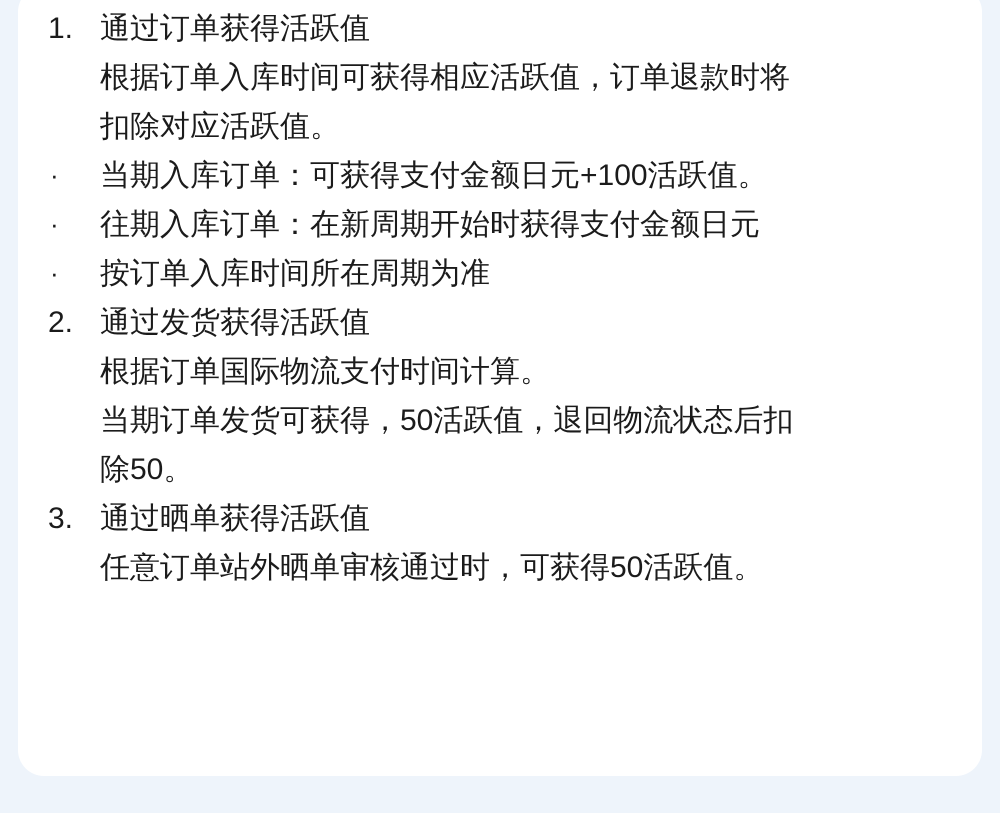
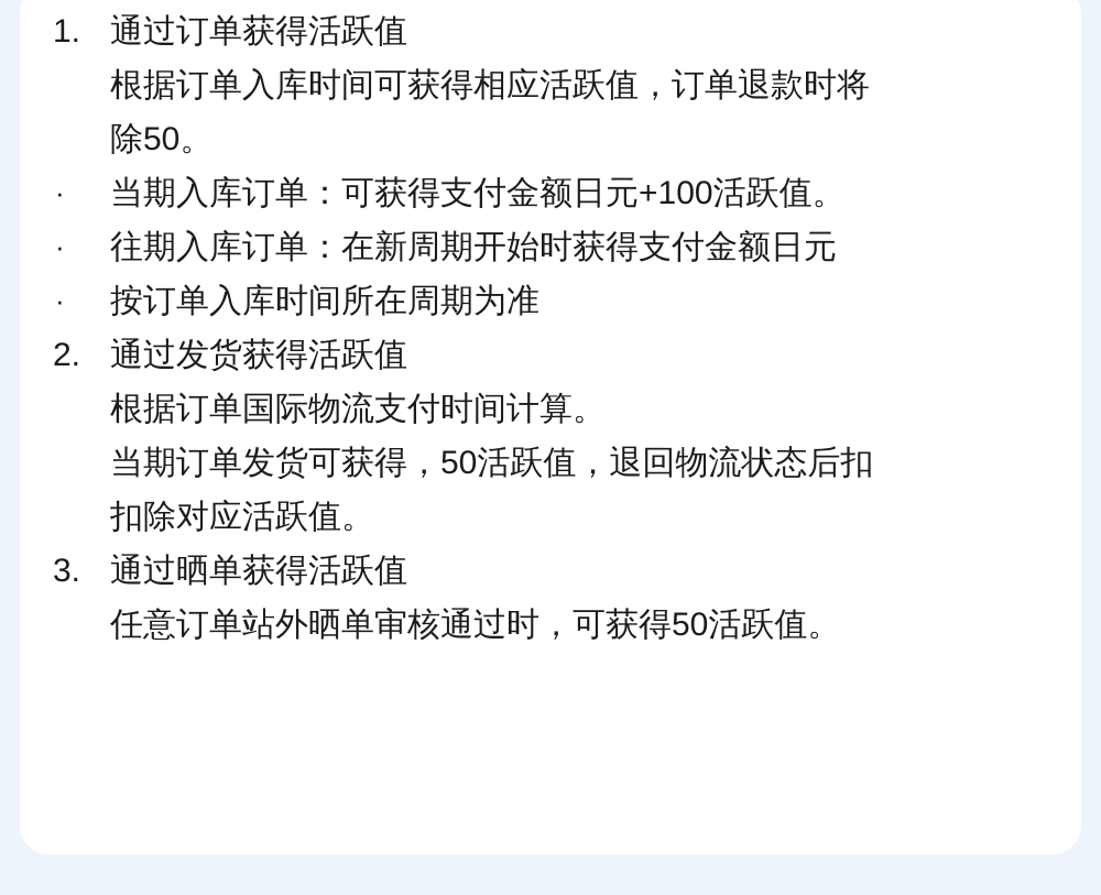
  1.
  通过订单获得活跃值
  根据订单入库时间可获得相应活跃值，订单退款时将
- 扣除对应活跃值。
+ 除50。
  ·
  当期入库订单：可获得支付金额日元+100活跃值。
  ·
  往期入库订单：在新周期开始时获得支付金额日元
  ·
  按订单入库时间所在周期为准
  2.
  通过发货获得活跃值
  根据订单国际物流支付时间计算。
  当期订单发货可获得，50活跃值，退回物流状态后扣
- 除50。
+ 扣除对应活跃值。
  3.
  通过晒单获得活跃值
  任意订单站外晒单审核通过时，可获得50活跃值。
